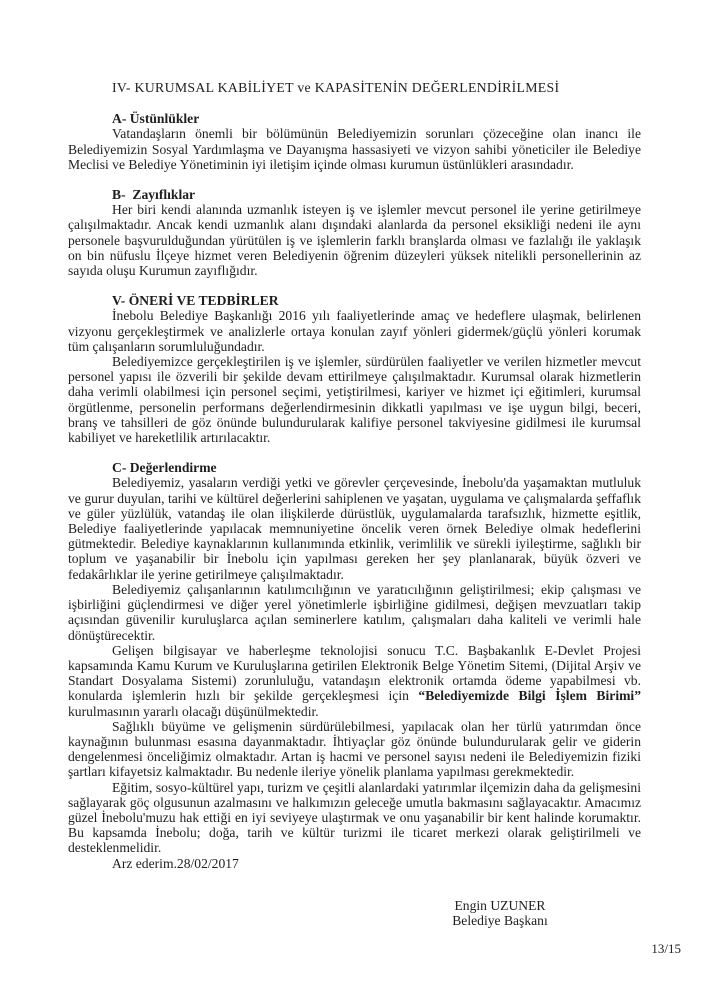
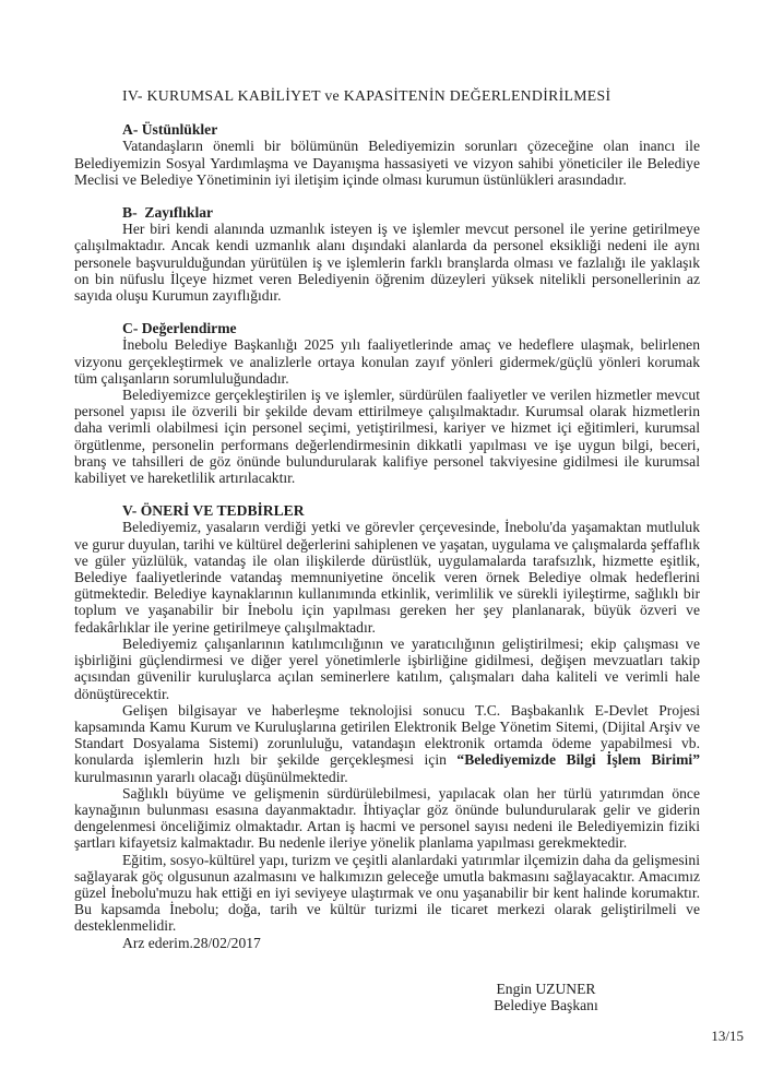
  IV- KURUMSAL KABİLİYET ve KAPASİTENİN DEĞERLENDİRİLMESİ
  A- Üstünlükler
  Vatandaşların önemli bir bölümünün Belediyemizin sorunları çözeceğine olan inancı ile Belediyemizin Sosyal Yardımlaşma ve Dayanışma hassasiyeti ve vizyon sahibi yöneticiler ile Belediye Meclisi ve Belediye Yönetiminin iyi iletişim içinde olması kurumun üstünlükleri arasındadır.
  B- Zayıflıklar
  Her biri kendi alanında uzmanlık isteyen iş ve işlemler mevcut personel ile yerine getirilmeye çalışılmaktadır. Ancak kendi uzmanlık alanı dışındaki alanlarda da personel eksikliği nedeni ile aynı personele başvurulduğundan yürütülen iş ve işlemlerin farklı branşlarda olması ve fazlalığı ile yaklaşık on bin nüfuslu İlçeye hizmet veren Belediyenin öğrenim düzeyleri yüksek nitelikli personellerinin az sayıda oluşu Kurumun zayıflığıdır.
- V- ÖNERİ VE TEDBİRLER
+ C- Değerlendirme
- İnebolu Belediye Başkanlığı 2016 yılı faaliyetlerinde amaç ve hedeflere ulaşmak, belirlenen vizyonu gerçekleştirmek ve analizlerle ortaya konulan zayıf yönleri gidermek/güçlü yönleri korumak tüm çalışanların sorumluluğundadır.
+ İnebolu Belediye Başkanlığı 2025 yılı faaliyetlerinde amaç ve hedeflere ulaşmak, belirlenen vizyonu gerçekleştirmek ve analizlerle ortaya konulan zayıf yönleri gidermek/güçlü yönleri korumak tüm çalışanların sorumluluğundadır.
  Belediyemizce gerçekleştirilen iş ve işlemler, sürdürülen faaliyetler ve verilen hizmetler mevcut personel yapısı ile özverili bir şekilde devam ettirilmeye çalışılmaktadır. Kurumsal olarak hizmetlerin daha verimli olabilmesi için personel seçimi, yetiştirilmesi, kariyer ve hizmet içi eğitimleri, kurumsal örgütlenme, personelin performans değerlendirmesinin dikkatli yapılması ve işe uygun bilgi, beceri, branş ve tahsilleri de göz önünde bulundurularak kalifiye personel takviyesine gidilmesi ile kurumsal kabiliyet ve hareketlilik artırılacaktır.
- C- Değerlendirme
+ V- ÖNERİ VE TEDBİRLER
- Belediyemiz, yasaların verdiği yetki ve görevler çerçevesinde, İnebolu'da yaşamaktan mutluluk ve gurur duyulan, tarihi ve kültürel değerlerini sahiplenen ve yaşatan, uygulama ve çalışmalarda şeffaflık ve güler yüzlülük, vatandaş ile olan ilişkilerde dürüstlük, uygulamalarda tarafsızlık, hizmette eşitlik, Belediye faaliyetlerinde yapılacak memnuniyetine öncelik veren örnek Belediye olmak hedeflerini gütmektedir. Belediye kaynaklarının kullanımında etkinlik, verimlilik ve sürekli iyileştirme, sağlıklı bir toplum ve yaşanabilir bir İnebolu için yapılması gereken her şey planlanarak, büyük özveri ve fedakârlıklar ile yerine getirilmeye çalışılmaktadır.
+ Belediyemiz, yasaların verdiği yetki ve görevler çerçevesinde, İnebolu'da yaşamaktan mutluluk ve gurur duyulan, tarihi ve kültürel değerlerini sahiplenen ve yaşatan, uygulama ve çalışmalarda şeffaflık ve güler yüzlülük, vatandaş ile olan ilişkilerde dürüstlük, uygulamalarda tarafsızlık, hizmette eşitlik, Belediye faaliyetlerinde vatandaş memnuniyetine öncelik veren örnek Belediye olmak hedeflerini gütmektedir. Belediye kaynaklarının kullanımında etkinlik, verimlilik ve sürekli iyileştirme, sağlıklı bir toplum ve yaşanabilir bir İnebolu için yapılması gereken her şey planlanarak, büyük özveri ve fedakârlıklar ile yerine getirilmeye çalışılmaktadır.
  Belediyemiz çalışanlarının katılımcılığının ve yaratıcılığının geliştirilmesi; ekip çalışması ve işbirliğini güçlendirmesi ve diğer yerel yönetimlerle işbirliğine gidilmesi, değişen mevzuatları takip açısından güvenilir kuruluşlarca açılan seminerlere katılım, çalışmaları daha kaliteli ve verimli hale dönüştürecektir.
  Gelişen bilgisayar ve haberleşme teknolojisi sonucu T.C. Başbakanlık E-Devlet Projesi kapsamında Kamu Kurum ve Kuruluşlarına getirilen Elektronik Belge Yönetim Sitemi, (Dijital Arşiv ve Standart Dosyalama Sistemi) zorunluluğu, vatandaşın elektronik ortamda ödeme yapabilmesi vb. konularda işlemlerin hızlı bir şekilde gerçekleşmesi için “Belediyemizde Bilgi İşlem Birimi” kurulmasının yararlı olacağı düşünülmektedir.
  Sağlıklı büyüme ve gelişmenin sürdürülebilmesi, yapılacak olan her türlü yatırımdan önce kaynağının bulunması esasına dayanmaktadır. İhtiyaçlar göz önünde bulundurularak gelir ve giderin dengelenmesi önceliğimiz olmaktadır. Artan iş hacmi ve personel sayısı nedeni ile Belediyemizin fiziki şartları kifayetsiz kalmaktadır. Bu nedenle ileriye yönelik planlama yapılması gerekmektedir.
  Eğitim, sosyo-kültürel yapı, turizm ve çeşitli alanlardaki yatırımlar ilçemizin daha da gelişmesini sağlayarak göç olgusunun azalmasını ve halkımızın geleceğe umutla bakmasını sağlayacaktır. Amacımız güzel İnebolu'muzu hak ettiği en iyi seviyeye ulaştırmak ve onu yaşanabilir bir kent halinde korumaktır. Bu kapsamda İnebolu; doğa, tarih ve kültür turizmi ile ticaret merkezi olarak geliştirilmeli ve desteklenmelidir.
  Arz ederim.28/02/2017
  Engin UZUNER
  Belediye Başkanı
  13/15
